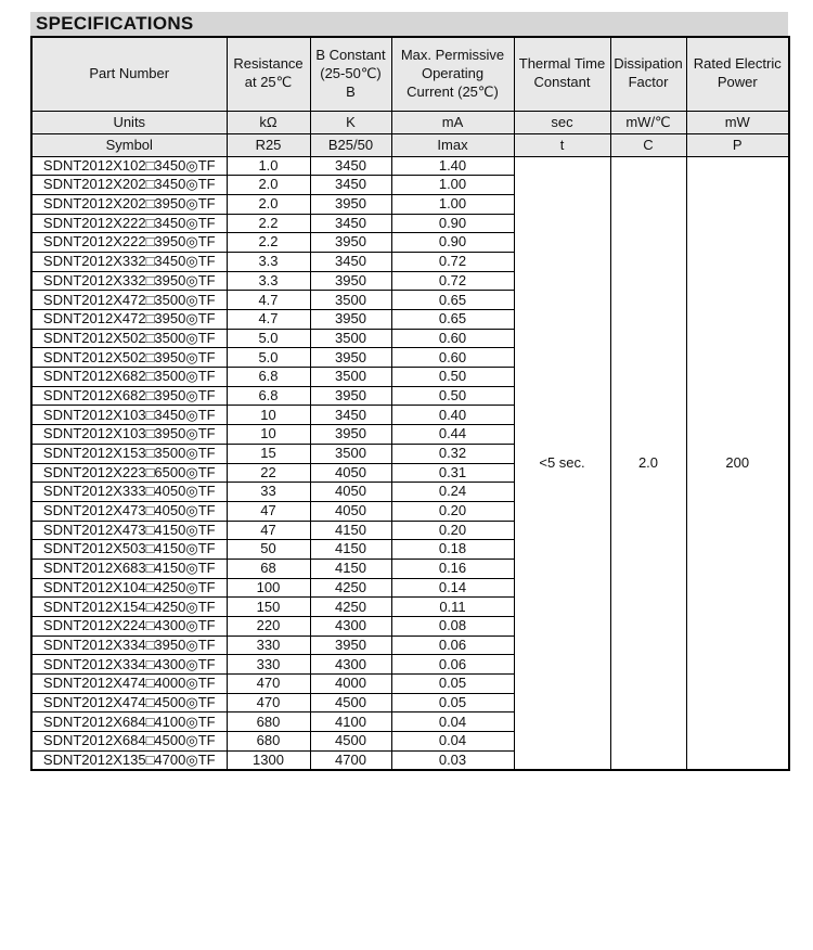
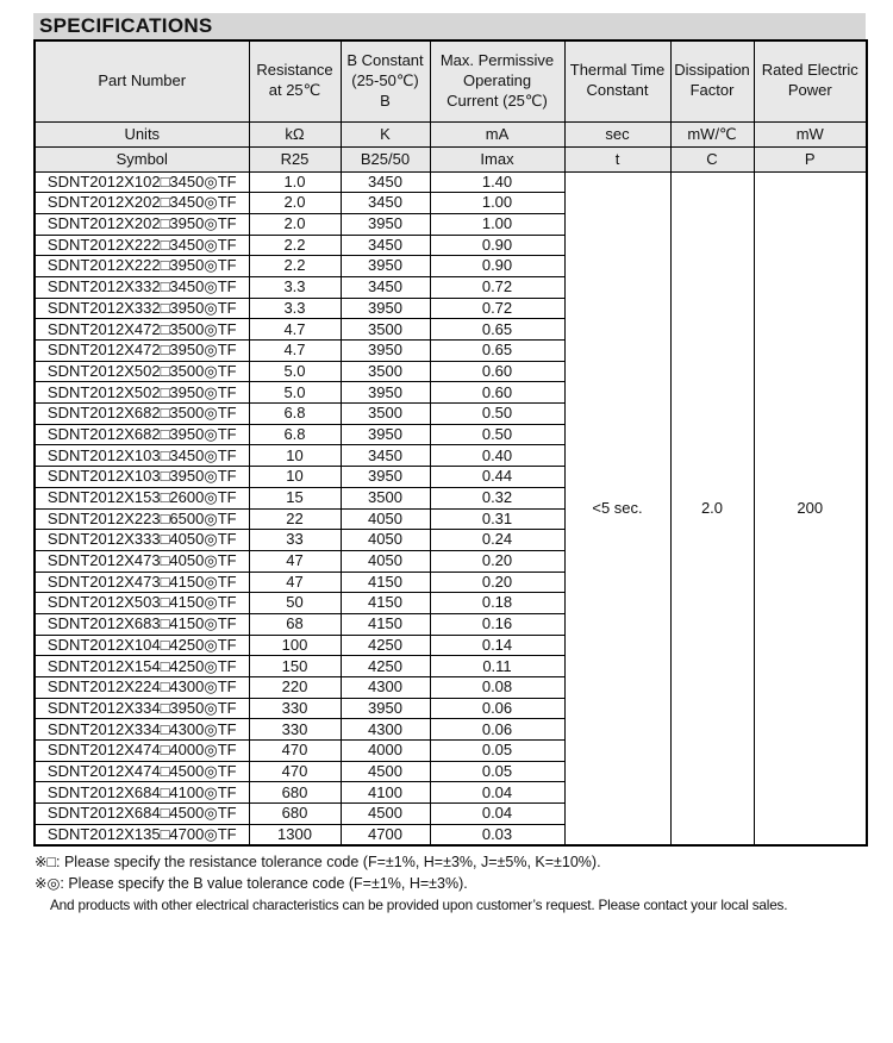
  SPECIFICATIONS
  Part Number	Resistance at 25℃	B Constant (25-50℃) B	Max. Permissive Operating Current (25℃)	Thermal Time Constant	Dissipation Factor	Rated Electric Power
  Units	kΩ	K	mA	sec	mW/℃	mW
  Symbol	R25	B25/50	Imax	t	C	P
  SDNT2012X102□3450◎TF	1.0	3450	1.40	<5 sec.	2.0	200
  SDNT2012X202□3450◎TF	2.0	3450	1.00
  SDNT2012X202□3950◎TF	2.0	3950	1.00
  SDNT2012X222□3450◎TF	2.2	3450	0.90
  SDNT2012X222□3950◎TF	2.2	3950	0.90
  SDNT2012X332□3450◎TF	3.3	3450	0.72
  SDNT2012X332□3950◎TF	3.3	3950	0.72
  SDNT2012X472□3500◎TF	4.7	3500	0.65
  SDNT2012X472□3950◎TF	4.7	3950	0.65
  SDNT2012X502□3500◎TF	5.0	3500	0.60
  SDNT2012X502□3950◎TF	5.0	3950	0.60
  SDNT2012X682□3500◎TF	6.8	3500	0.50
  SDNT2012X682□3950◎TF	6.8	3950	0.50
  SDNT2012X103□3450◎TF	10	3450	0.40
  SDNT2012X103□3950◎TF	10	3950	0.44
- SDNT2012X153□3500◎TF	15	3500	0.32
+ SDNT2012X153□2600◎TF	15	3500	0.32
  SDNT2012X223□6500◎TF	22	4050	0.31
  SDNT2012X333□4050◎TF	33	4050	0.24
  SDNT2012X473□4050◎TF	47	4050	0.20
  SDNT2012X473□4150◎TF	47	4150	0.20
  SDNT2012X503□4150◎TF	50	4150	0.18
  SDNT2012X683□4150◎TF	68	4150	0.16
  SDNT2012X104□4250◎TF	100	4250	0.14
  SDNT2012X154□4250◎TF	150	4250	0.11
  SDNT2012X224□4300◎TF	220	4300	0.08
  SDNT2012X334□3950◎TF	330	3950	0.06
  SDNT2012X334□4300◎TF	330	4300	0.06
  SDNT2012X474□4000◎TF	470	4000	0.05
  SDNT2012X474□4500◎TF	470	4500	0.05
  SDNT2012X684□4100◎TF	680	4100	0.04
  SDNT2012X684□4500◎TF	680	4500	0.04
  SDNT2012X135□4700◎TF	1300	4700	0.03
+ ※□: Please specify the resistance tolerance code (F=±1%, H=±3%, J=±5%, K=±10%).
+ ※◎: Please specify the B value tolerance code (F=±1%, H=±3%).
+ And products with other electrical characteristics can be provided upon customer’s request. Please contact your local sales.
